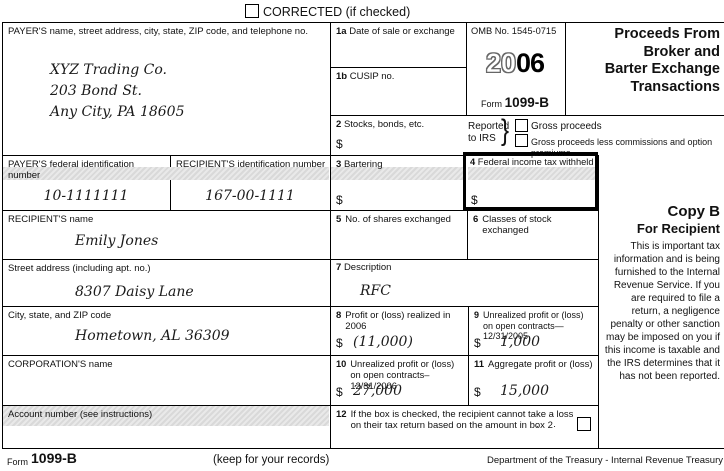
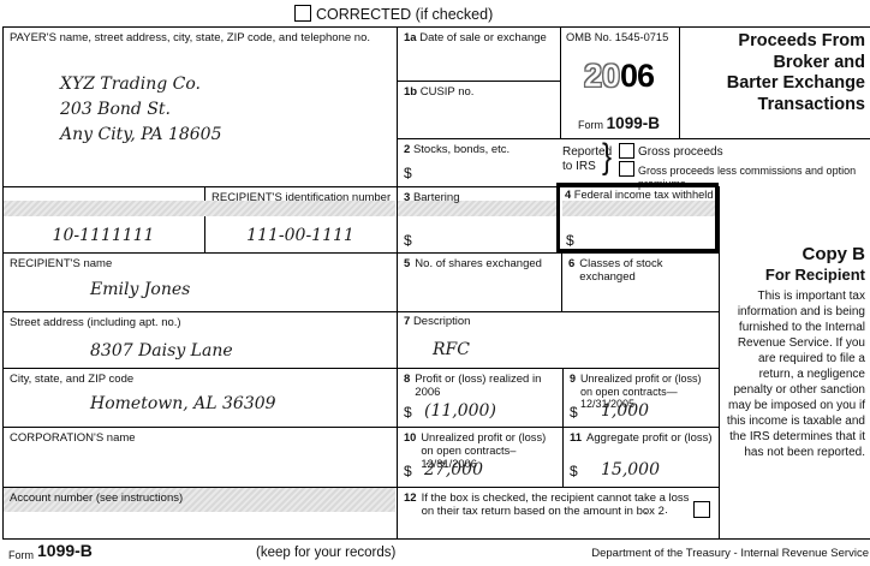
  CORRECTED (if checked)
  PAYER'S name, street address, city, state, ZIP code, and telephone no.
  XYZ Trading Co.
  203 Bond St.
  Any City, PA 18605
  1a Date of sale or exchange
  1b CUSIP no.
  OMB No. 1545-0715
  2006
  Form 1099-B
  Proceeds From
  Broker and
  Barter Exchange
  Transactions
  2 Stocks, bonds, etc.
  $
  Reported to IRS
  }
  Gross proceeds
  Gross proceeds less commissions and option premiums
- PAYER'S federal identification number
  RECIPIENT'S identification number
  10-1111111
- 167-00-1111
+ 111-00-1111
  3 Bartering
  $
  4 Federal income tax withheld
  $
  RECIPIENT'S name
  Emily Jones
  Street address (including apt. no.)
  8307 Daisy Lane
  City, state, and ZIP code
  Hometown, AL 36309
  5
  No. of shares exchanged
  6
  Classes of stock exchanged
  7 Description
  RFC
  8
  Profit or (loss) realized in 2006
  $
  (11,000)
  9
  Unrealized profit or (loss) on open contracts—12/31/2005
  $
  1,000
  10
  Unrealized profit or (loss) on open contracts–12/31/2006
  $
  27,000
  11
  Aggregate profit or (loss)
  $
  15,000
  CORPORATION'S name
  Account number (see instructions)
  12
  If the box is checked, the recipient cannot take a loss on their tax return based on the amount in box 2
  . .
  Copy B
  For Recipient
  This is important tax information and is being furnished to the Internal Revenue Service. If you are required to file a return, a negligence penalty or other sanction may be imposed on you if this income is taxable and the IRS determines that it has not been reported.
  Form
  1099-B
  (keep for your records)
- Department of the Treasury - Internal Revenue Treasury
+ Department of the Treasury - Internal Revenue Service
